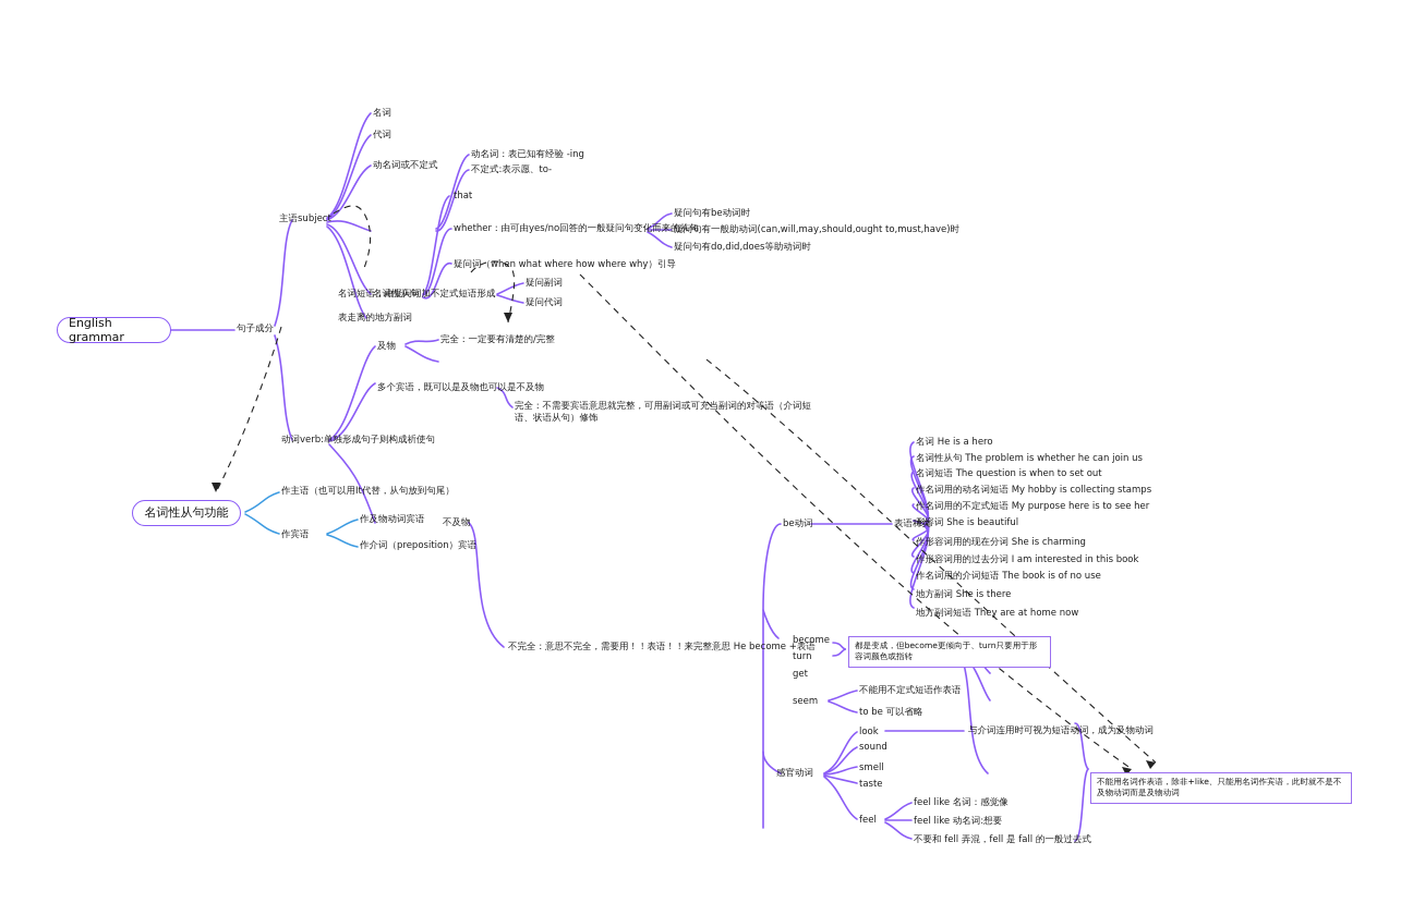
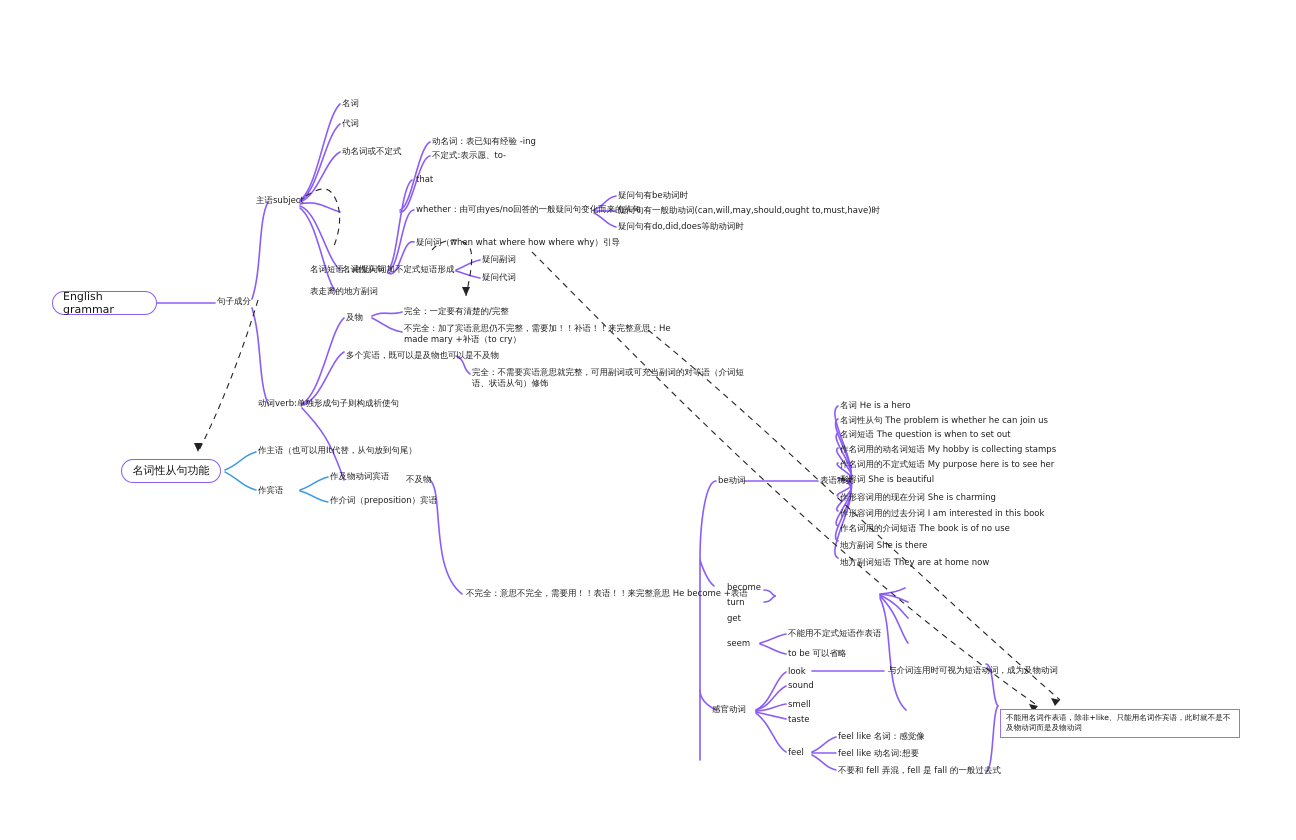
  English grammar
  名词性从句功能
  句子成分
  主语subject
  动词verb:单独形成句子则构成祈使句
  名词
  代词
  动名词或不定式
  名词性从句
  名词短语：由疑问词加不定式短语形成
  表走离的地方副词
  动名词：表已知有经验 -ing
  不定式:表示愿、to-
  that
  whether：由可由yes/no回答的一般疑问句变化而来的从句
  疑问词（when what where how where why）引导
  疑问句有be动词时
  疑问句有一般助动词(can,will,may,should,ought to,must,have)时
  疑问句有do,did,does等助动词时
  疑问副词
  疑问代词
  及物
  多个宾语，既可以是及物也可以是不及物
  不及物
  完全：一定要有清楚的/完整
+ 不完全：加了宾语意思仍不完整，需要加！！补语！！来完整意思：He made mary +补语（to cry）
  完全：不需要宾语意思就完整，可用副词或可充当副词的对等语（介词短语、状语从句）修饰
  不完全：意思不完全，需要用！！表语！！来完整意思 He become +表语
  be动词
  表语种类
  名词 He is a hero
  名词性从句 The problem is whether he can join us
  名词短语 The question is when to set out
  作名词用的动名词短语 My hobby is collecting stamps
  作名词用的不定式短语 My purpose here is to see her
  形容词 She is beautiful
  作形容词用的现在分词 She is charming
  作形容词用的过去分词 I am interested in this book
  作名词用的介词短语 The book is of no use
  地方副词 She is there
  地方副词短语 They are at home now
  become
  turn
  get
  seem
  不能用不定式短语作表语
  to be 可以省略
  感官动词
  look
  sound
  smell
  taste
  feel
  与介词连用时可视为短语动词，成为及物动词
  feel like 名词：感觉像
  feel like 动名词:想要
  不要和 fell 弄混，fell 是 fall 的一般过去式
- 都是变成，但become更倾向于、turn只要用于形容词颜色或指转
  不能用名词作表语，除非+like、只能用名词作宾语，此时就不是不及物动词而是及物动词
  作主语（也可以用It代替，从句放到句尾）
  作宾语
  作及物动词宾语
  作介词（preposition）宾语
